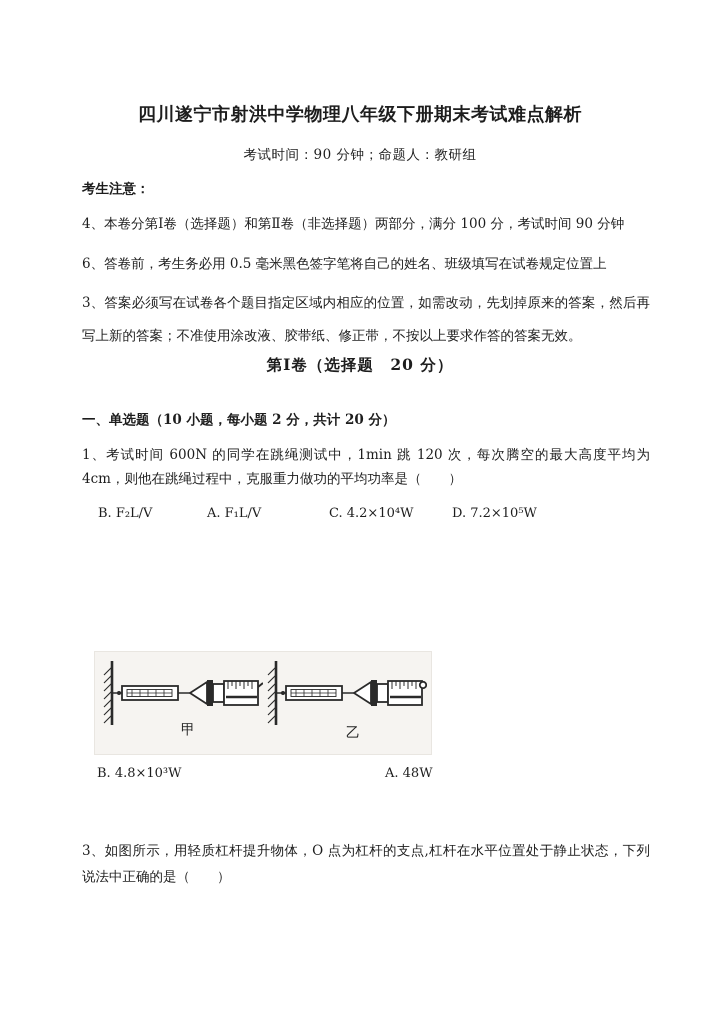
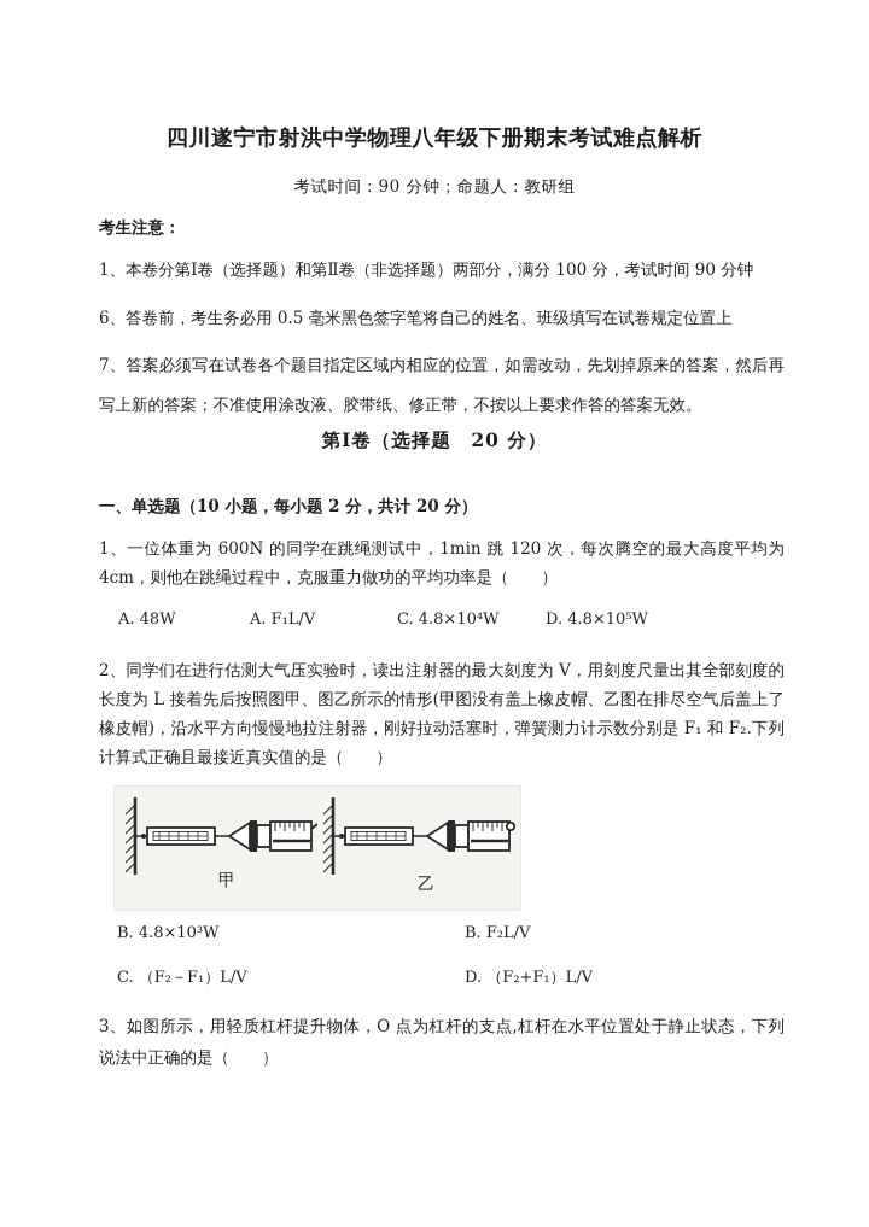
  四川遂宁市射洪中学物理八年级下册期末考试难点解析
  考试时间：90 分钟；命题人：教研组
  考生注意：
- 4、本卷分第Ⅰ卷（选择题）和第Ⅱ卷（非选择题）两部分，满分 100 分，考试时间 90 分钟
+ 1、本卷分第Ⅰ卷（选择题）和第Ⅱ卷（非选择题）两部分，满分 100 分，考试时间 90 分钟
  6、答卷前，考生务必用 0.5 毫米黑色签字笔将自己的姓名、班级填写在试卷规定位置上
- 3、答案必须写在试卷各个题目指定区域内相应的位置，如需改动，先划掉原来的答案，然后再写上新的答案；不准使用涂改液、胶带纸、修正带，不按以上要求作答的答案无效。
+ 7、答案必须写在试卷各个题目指定区域内相应的位置，如需改动，先划掉原来的答案，然后再写上新的答案；不准使用涂改液、胶带纸、修正带，不按以上要求作答的答案无效。
  第Ⅰ卷（选择题 20 分）
  一、单选题（10 小题，每小题 2 分，共计 20 分）
- 1、考试时间 600N 的同学在跳绳测试中，1min 跳 120 次，每次腾空的最大高度平均为 4cm，则他在跳绳过程中，克服重力做功的平均功率是（ ）
+ 1、一位体重为 600N 的同学在跳绳测试中，1min 跳 120 次，每次腾空的最大高度平均为 4cm，则他在跳绳过程中，克服重力做功的平均功率是（ ）
- B. F₂L/V
+ A. 48W
  A. F₁L/V
- C. 4.2×10⁴W
+ C. 4.8×10⁴W
- D. 7.2×10⁵W
+ D. 4.8×10⁵W
+ 2、同学们在进行估测大气压实验时，读出注射器的最大刻度为 V，用刻度尺量出其全部刻度的长度为 L 接着先后按照图甲、图乙所示的情形(甲图没有盖上橡皮帽、乙图在排尽空气后盖上了橡皮帽)，沿水平方向慢慢地拉注射器，刚好拉动活塞时，弹簧测力计示数分别是 F₁ 和 F₂.下列计算式正确且最接近真实值的是（ ）
  甲
  乙
  B. 4.8×10³W
- A. 48W
+ B. F₂L/V
+ C. （F₂－F₁）L/V
+ D. （F₂+F₁）L/V
  3、如图所示，用轻质杠杆提升物体，O 点为杠杆的支点,杠杆在水平位置处于静止状态，下列说法中正确的是（ ）
